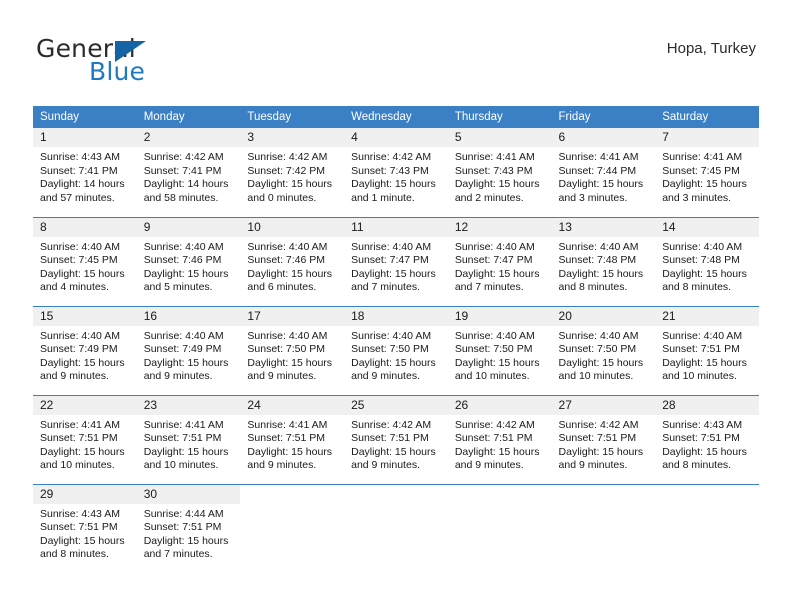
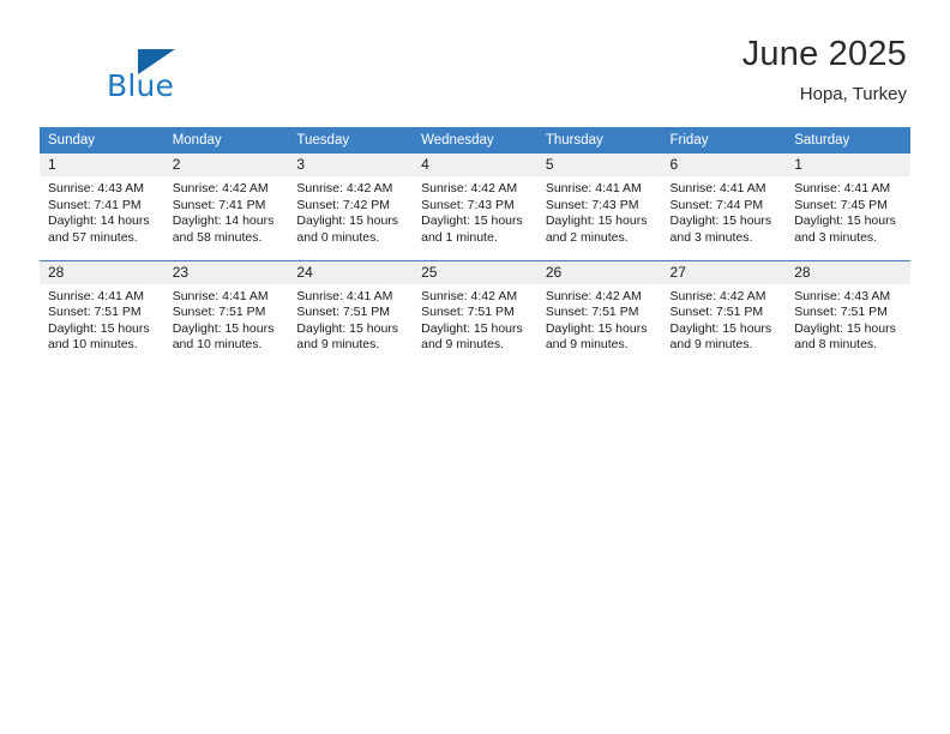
- General
  Blue
+ June 2025
  Hopa, Turkey
  Sunday	Monday	Tuesday	Wednesday	Thursday	Friday	Saturday
- 1Sunrise: 4:43 AMSunset: 7:41 PMDaylight: 14 hoursand 57 minutes.	2Sunrise: 4:42 AMSunset: 7:41 PMDaylight: 14 hoursand 58 minutes.	3Sunrise: 4:42 AMSunset: 7:42 PMDaylight: 15 hoursand 0 minutes.	4Sunrise: 4:42 AMSunset: 7:43 PMDaylight: 15 hoursand 1 minute.	5Sunrise: 4:41 AMSunset: 7:43 PMDaylight: 15 hoursand 2 minutes.	6Sunrise: 4:41 AMSunset: 7:44 PMDaylight: 15 hoursand 3 minutes.	7Sunrise: 4:41 AMSunset: 7:45 PMDaylight: 15 hoursand 3 minutes.
+ 1Sunrise: 4:43 AMSunset: 7:41 PMDaylight: 14 hoursand 57 minutes.	2Sunrise: 4:42 AMSunset: 7:41 PMDaylight: 14 hoursand 58 minutes.	3Sunrise: 4:42 AMSunset: 7:42 PMDaylight: 15 hoursand 0 minutes.	4Sunrise: 4:42 AMSunset: 7:43 PMDaylight: 15 hoursand 1 minute.	5Sunrise: 4:41 AMSunset: 7:43 PMDaylight: 15 hoursand 2 minutes.	6Sunrise: 4:41 AMSunset: 7:44 PMDaylight: 15 hoursand 3 minutes.	1Sunrise: 4:41 AMSunset: 7:45 PMDaylight: 15 hoursand 3 minutes.
- 8Sunrise: 4:40 AMSunset: 7:45 PMDaylight: 15 hoursand 4 minutes.	9Sunrise: 4:40 AMSunset: 7:46 PMDaylight: 15 hoursand 5 minutes.	10Sunrise: 4:40 AMSunset: 7:46 PMDaylight: 15 hoursand 6 minutes.	11Sunrise: 4:40 AMSunset: 7:47 PMDaylight: 15 hoursand 7 minutes.	12Sunrise: 4:40 AMSunset: 7:47 PMDaylight: 15 hoursand 7 minutes.	13Sunrise: 4:40 AMSunset: 7:48 PMDaylight: 15 hoursand 8 minutes.	14Sunrise: 4:40 AMSunset: 7:48 PMDaylight: 15 hoursand 8 minutes.
- 15Sunrise: 4:40 AMSunset: 7:49 PMDaylight: 15 hoursand 9 minutes.	16Sunrise: 4:40 AMSunset: 7:49 PMDaylight: 15 hoursand 9 minutes.	17Sunrise: 4:40 AMSunset: 7:50 PMDaylight: 15 hoursand 9 minutes.	18Sunrise: 4:40 AMSunset: 7:50 PMDaylight: 15 hoursand 9 minutes.	19Sunrise: 4:40 AMSunset: 7:50 PMDaylight: 15 hoursand 10 minutes.	20Sunrise: 4:40 AMSunset: 7:50 PMDaylight: 15 hoursand 10 minutes.	21Sunrise: 4:40 AMSunset: 7:51 PMDaylight: 15 hoursand 10 minutes.
- 22Sunrise: 4:41 AMSunset: 7:51 PMDaylight: 15 hoursand 10 minutes.	23Sunrise: 4:41 AMSunset: 7:51 PMDaylight: 15 hoursand 10 minutes.	24Sunrise: 4:41 AMSunset: 7:51 PMDaylight: 15 hoursand 9 minutes.	25Sunrise: 4:42 AMSunset: 7:51 PMDaylight: 15 hoursand 9 minutes.	26Sunrise: 4:42 AMSunset: 7:51 PMDaylight: 15 hoursand 9 minutes.	27Sunrise: 4:42 AMSunset: 7:51 PMDaylight: 15 hoursand 9 minutes.	28Sunrise: 4:43 AMSunset: 7:51 PMDaylight: 15 hoursand 8 minutes.
+ 28Sunrise: 4:41 AMSunset: 7:51 PMDaylight: 15 hoursand 10 minutes.	23Sunrise: 4:41 AMSunset: 7:51 PMDaylight: 15 hoursand 10 minutes.	24Sunrise: 4:41 AMSunset: 7:51 PMDaylight: 15 hoursand 9 minutes.	25Sunrise: 4:42 AMSunset: 7:51 PMDaylight: 15 hoursand 9 minutes.	26Sunrise: 4:42 AMSunset: 7:51 PMDaylight: 15 hoursand 9 minutes.	27Sunrise: 4:42 AMSunset: 7:51 PMDaylight: 15 hoursand 9 minutes.	28Sunrise: 4:43 AMSunset: 7:51 PMDaylight: 15 hoursand 8 minutes.
- 29Sunrise: 4:43 AMSunset: 7:51 PMDaylight: 15 hoursand 8 minutes.	30Sunrise: 4:44 AMSunset: 7:51 PMDaylight: 15 hoursand 7 minutes.
